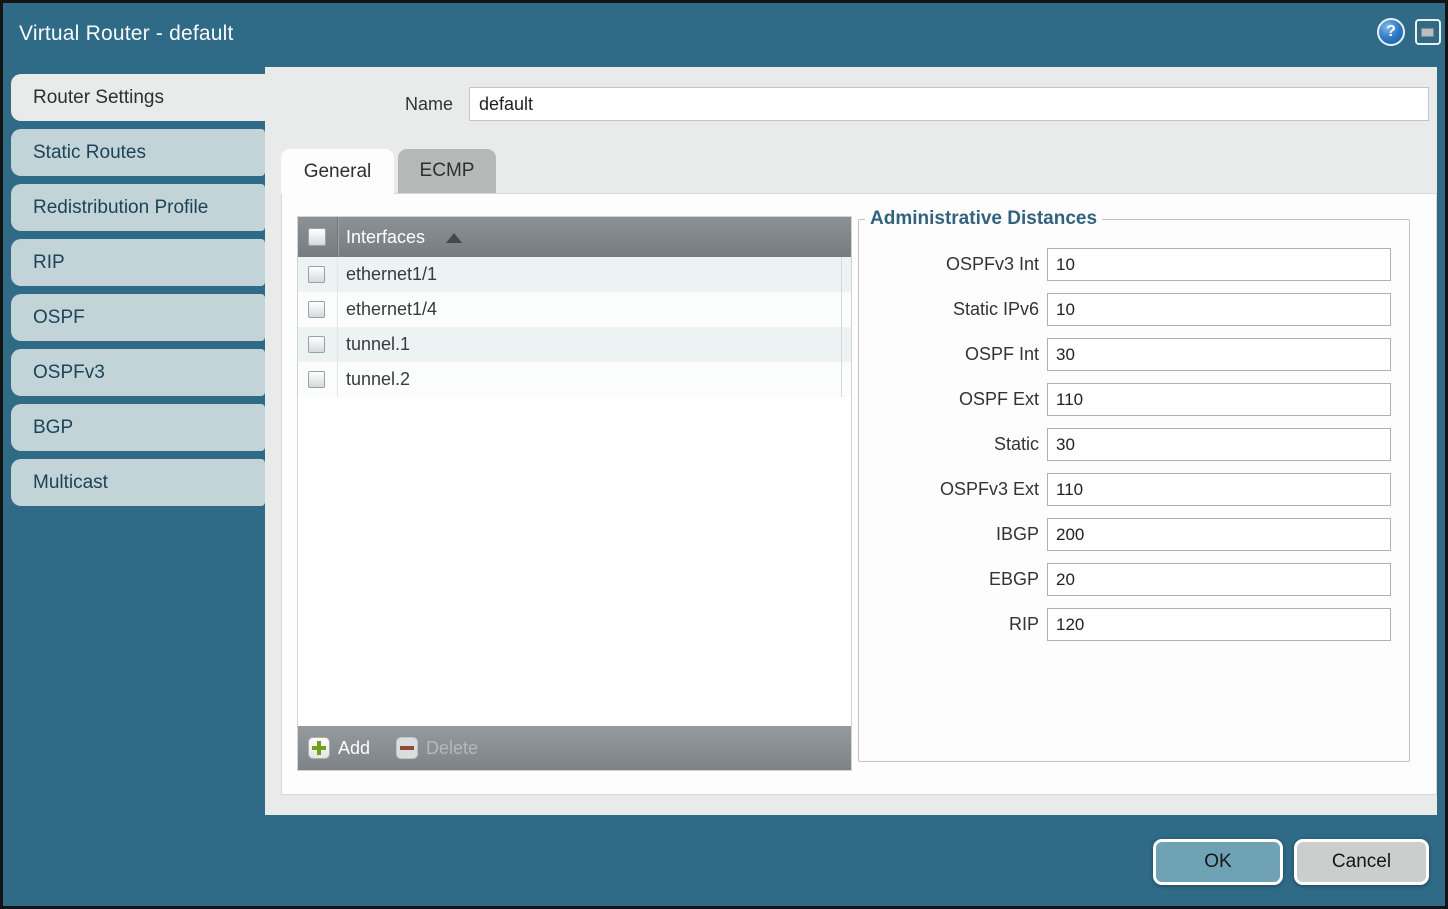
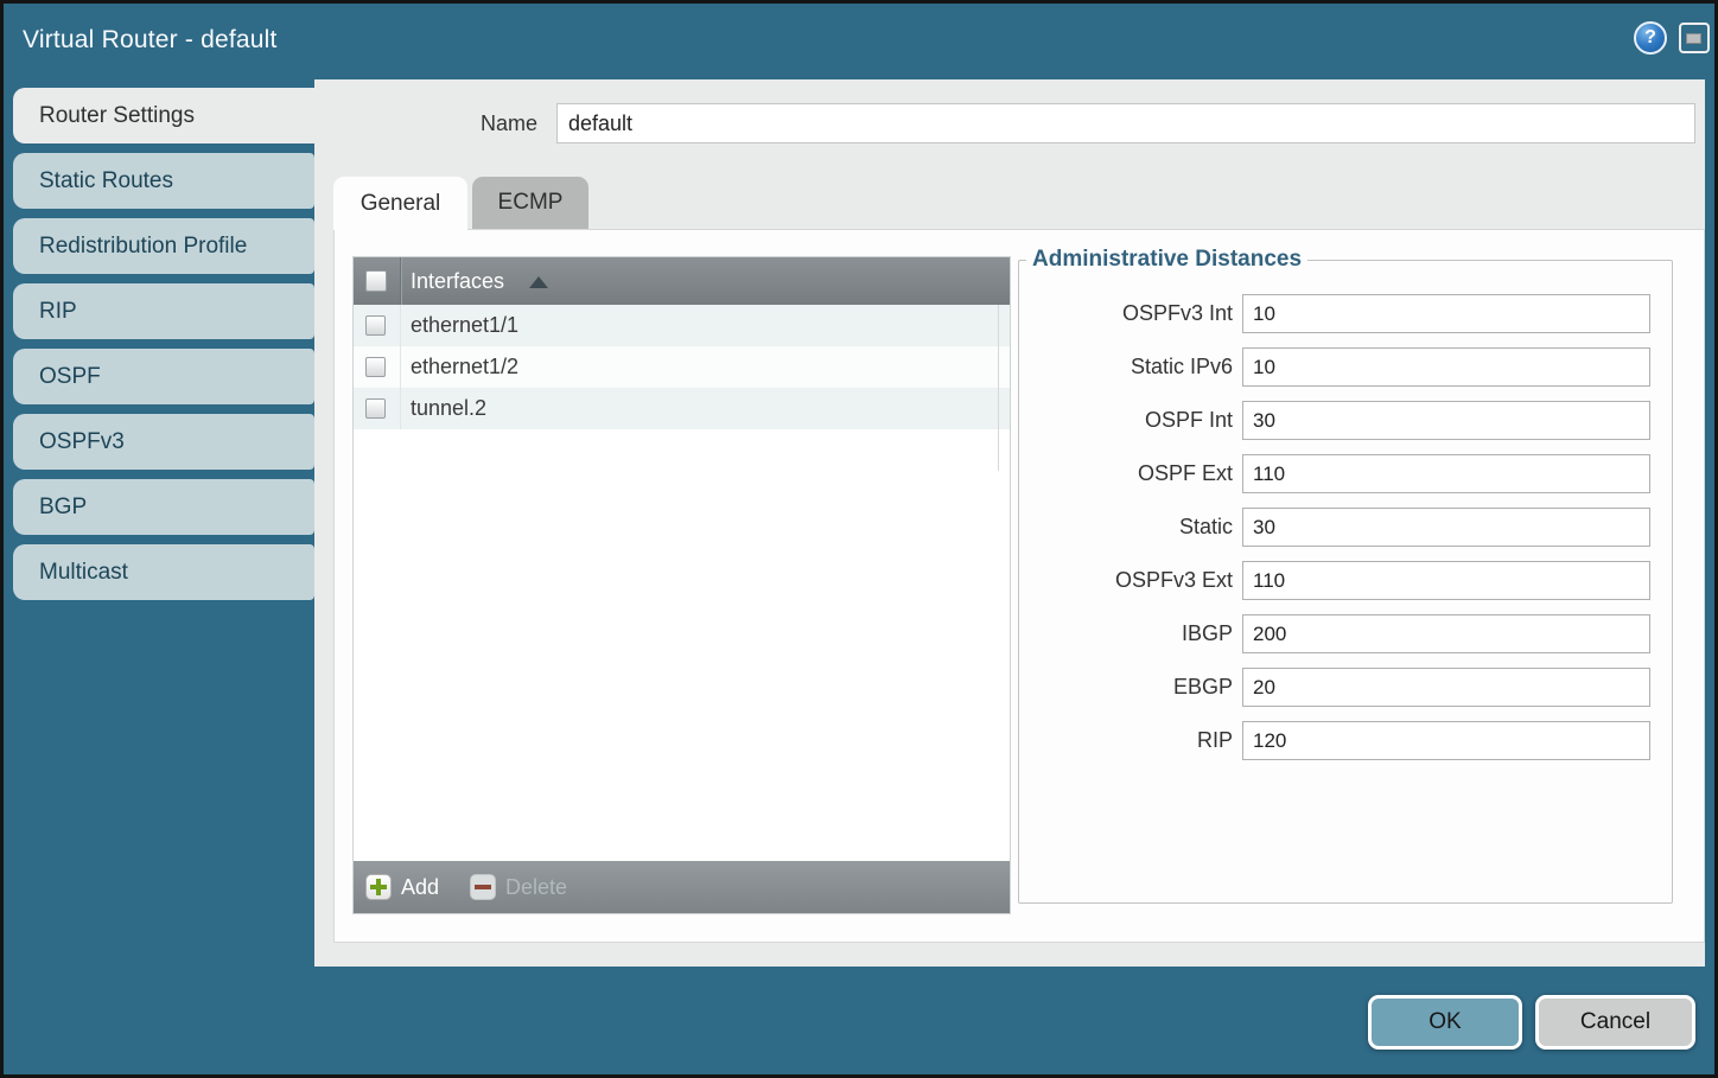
  Virtual Router - default
  ?
  Router Settings
  Static Routes
  Redistribution Profile
  RIP
  OSPF
  OSPFv3
  BGP
  Multicast
  Name
  default
  General
  ECMP
  Interfaces
  ethernet1/1
- ethernet1/4
+ ethernet1/2
- tunnel.1
  tunnel.2
  Add
  Delete
  Administrative Distances
  OSPFv3 Int
  10
  Static IPv6
  10
  OSPF Int
  30
  OSPF Ext
  110
  Static
  30
  OSPFv3 Ext
  110
  IBGP
  200
  EBGP
  20
  RIP
  120
  OK
  Cancel
